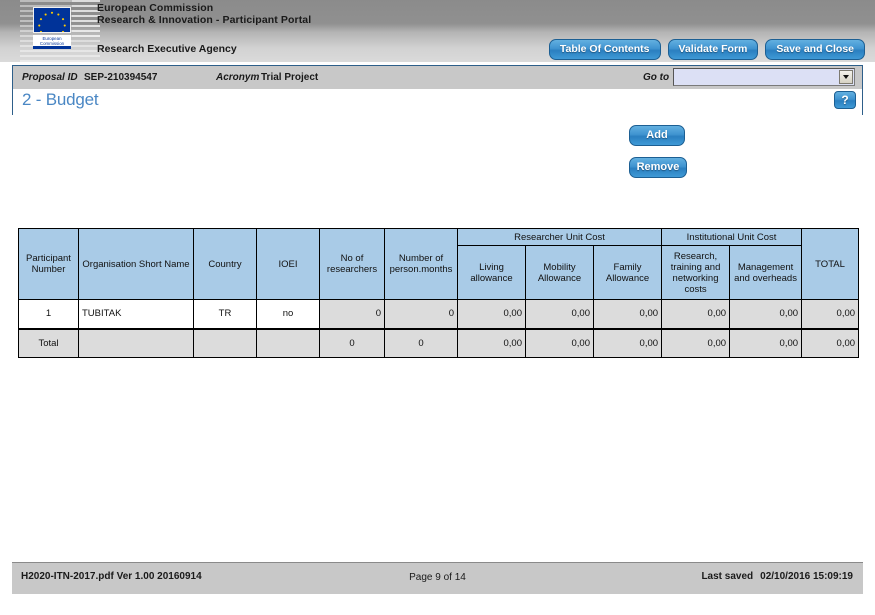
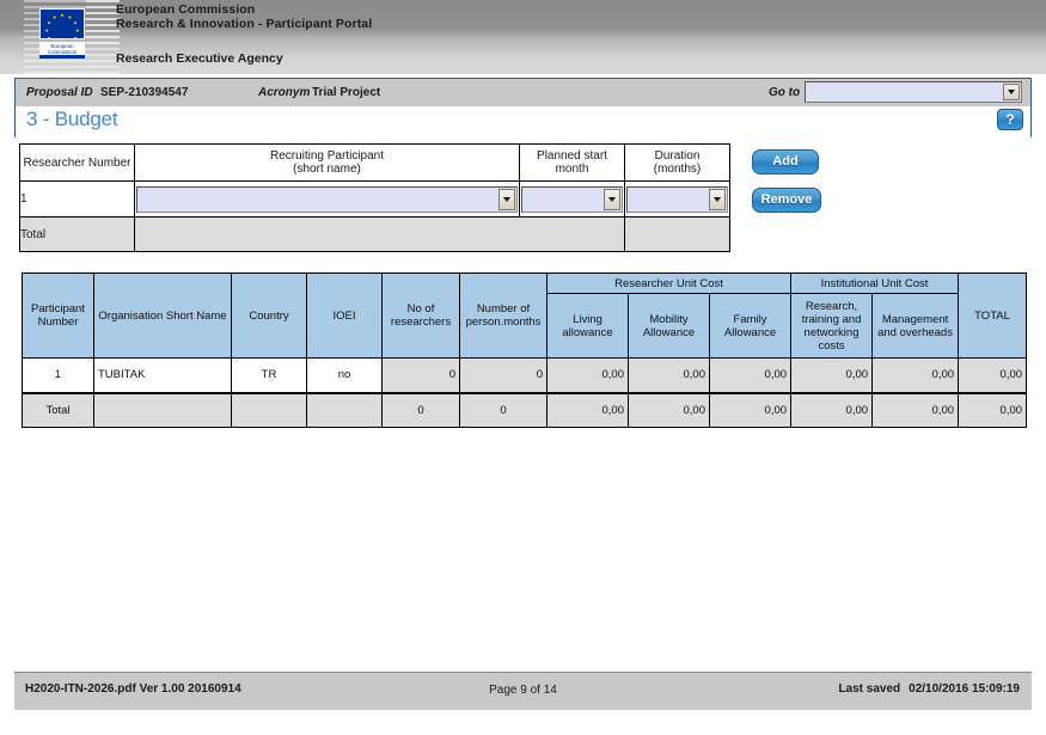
  European Commission
  Research & Innovation - Participant Portal
  Research Executive Agency
- Table Of Contents
- Validate Form
- Save and Close
  Proposal ID
  SEP-210394547
  Acronym
  Trial Project
  Go to
- 2 - Budget
+ 3 - Budget
  ?
+ Researcher Number	Recruiting Participant (short name)	Planned start month	Duration (months)
+ 1
+ Total
  Add
  Remove
  Participant Number	Organisation Short Name	Country	IOEI	No of researchers	Number of person.months	Researcher Unit Cost	Institutional Unit Cost	TOTAL
  Living allowance	Mobility Allowance	Family Allowance	Research, training and networking costs	Management and overheads
  1	TUBITAK	TR	no	0	0	0,00	0,00	0,00	0,00	0,00	0,00
  Total				0	0	0,00	0,00	0,00	0,00	0,00	0,00
- H2020-ITN-2017.pdf Ver 1.00 20160914
+ H2020-ITN-2026.pdf Ver 1.00 20160914
  Page 9 of 14
  Last saved 02/10/2016 15:09:19
